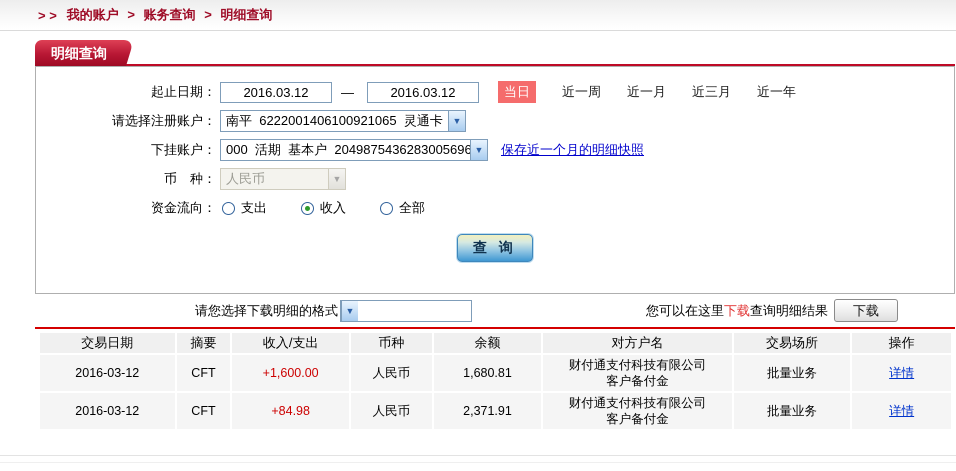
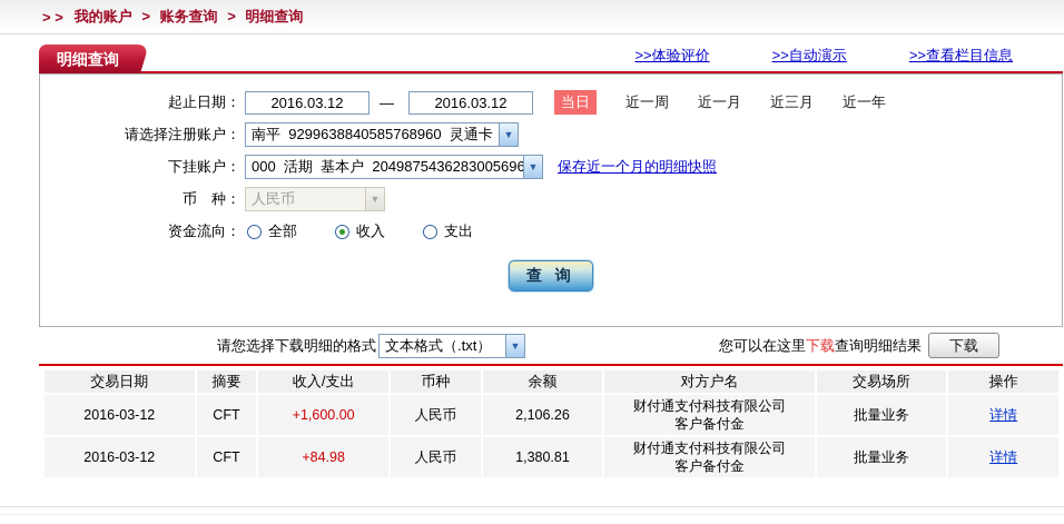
  > >
  我的账户 > 账务查询 > 明细查询
  明细查询
+ >>体验评价
+ >>自动演示
+ >>查看栏目信息
  起止日期：
  2016.03.12
  —
  2016.03.12
  当日
  近一周 近一月 近三月 近一年
  请选择注册账户：
- 南平 6222001406100921065 灵通卡
+ 南平 9299638840585768960 灵通卡
  ▼
  下挂账户：
  000 活期 基本户 2049875436283005696
  ▼
  保存近一个月的明细快照
  币 种：
  人民币
  ▼
  资金流向：
- 支出
+ 全部
  收入
- 全部
+ 支出
  查 询
  请您选择下载明细的格式
+ 文本格式（.txt）
  ▼
  您可以在这里
  下载
  查询明细结果
  下载
  交易日期	摘要	收入/支出	币种	余额	对方户名	交易场所	操作
- 2016-03-12	CFT	+1,600.00	人民币	1,680.81	财付通支付科技有限公司客户备付金	批量业务	详情
+ 2016-03-12	CFT	+1,600.00	人民币	2,106.26	财付通支付科技有限公司客户备付金	批量业务	详情
- 2016-03-12	CFT	+84.98	人民币	2,371.91	财付通支付科技有限公司客户备付金	批量业务	详情
+ 2016-03-12	CFT	+84.98	人民币	1,380.81	财付通支付科技有限公司客户备付金	批量业务	详情
